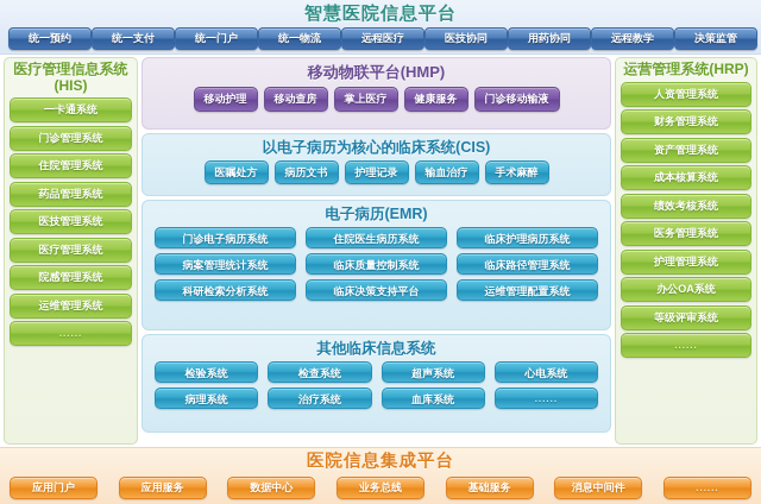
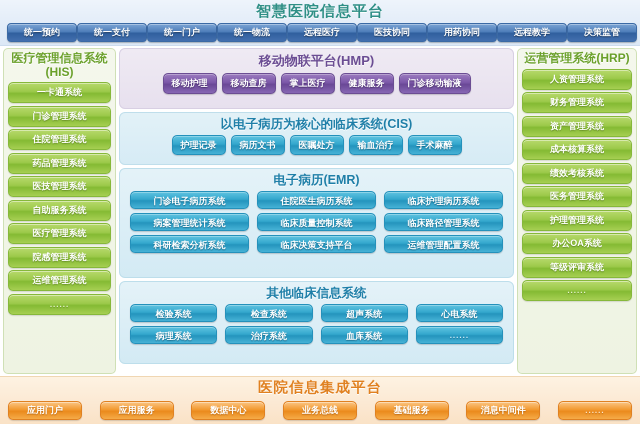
  智慧医院信息平台
  统一预约
  统一支付
  统一门户
  统一物流
  远程医疗
  医技协同
  用药协同
  远程教学
  决策监管
  医疗管理信息系统(HIS)
  一卡通系统
  门诊管理系统
  住院管理系统
  药品管理系统
  医技管理系统
+ 自助服务系统
  医疗管理系统
  院感管理系统
  运维管理系统
  ......
  移动物联平台(HMP)
  移动护理
  移动查房
  掌上医疗
  健康服务
  门诊移动输液
  以电子病历为核心的临床系统(CIS)
- 医嘱处方
+ 护理记录
  病历文书
- 护理记录
+ 医嘱处方
  输血治疗
  手术麻醉
  电子病历(EMR)
  门诊电子病历系统
  住院医生病历系统
  临床护理病历系统
  病案管理统计系统
  临床质量控制系统
  临床路径管理系统
  科研检索分析系统
  临床决策支持平台
  运维管理配置系统
  其他临床信息系统
  检验系统
  检查系统
  超声系统
  心电系统
  病理系统
  治疗系统
  血库系统
  ......
  运营管理系统(HRP)
  人资管理系统
  财务管理系统
  资产管理系统
  成本核算系统
  绩效考核系统
  医务管理系统
  护理管理系统
  办公OA系统
  等级评审系统
  ......
  医院信息集成平台
  应用门户
  应用服务
  数据中心
  业务总线
  基础服务
  消息中间件
  ......
